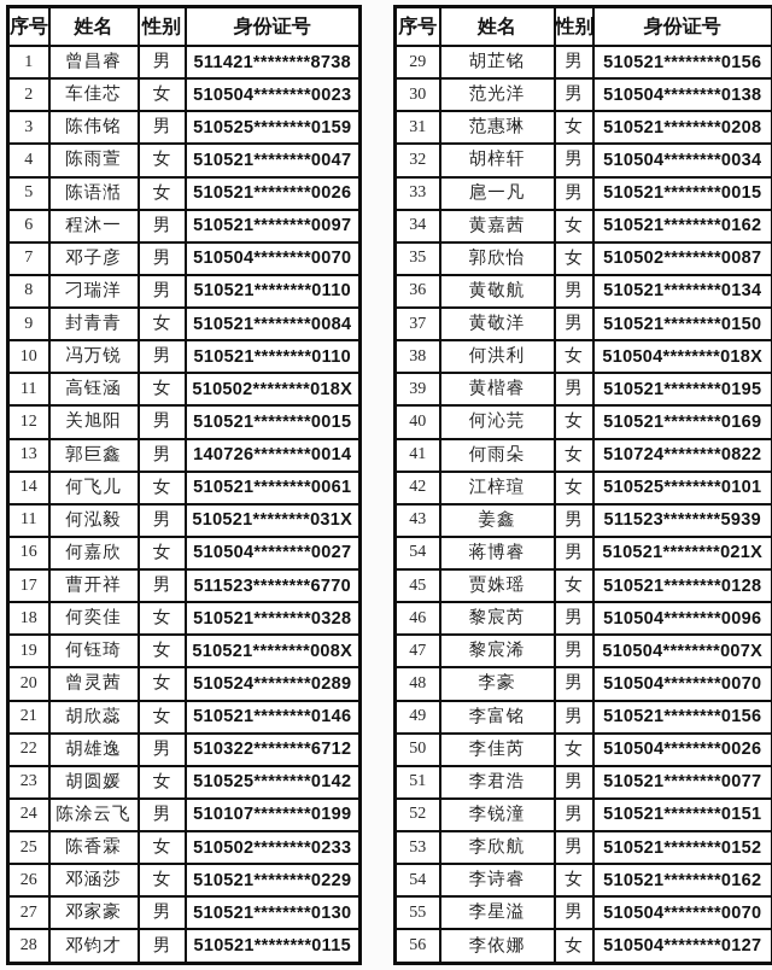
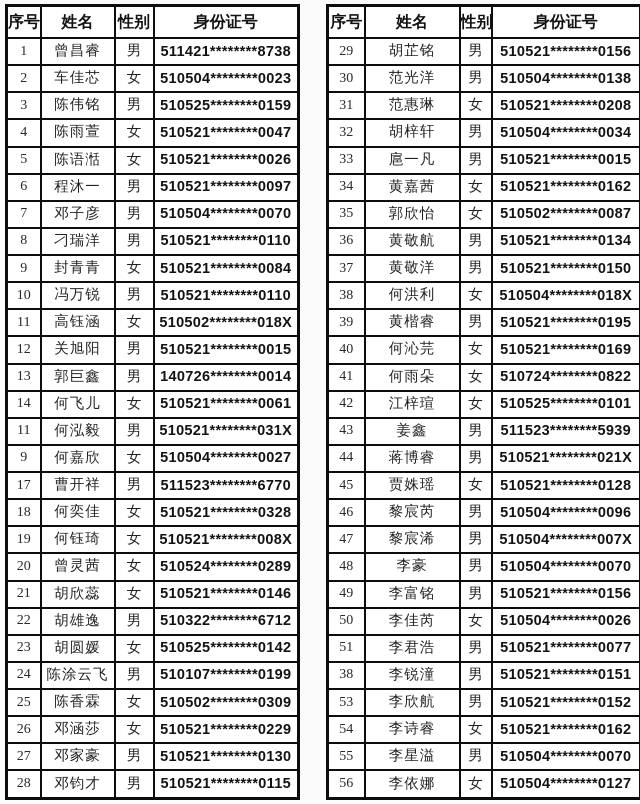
  序号	姓名	性别	身份证号
  1	曾昌睿	男	511421********8738
  2	车佳芯	女	510504********0023
  3	陈伟铭	男	510525********0159
  4	陈雨萱	女	510521********0047
  5	陈语湉	女	510521********0026
  6	程沐一	男	510521********0097
  7	邓子彦	男	510504********0070
  8	刁瑞洋	男	510521********0110
  9	封青青	女	510521********0084
  10	冯万锐	男	510521********0110
  11	高钰涵	女	510502********018X
  12	关旭阳	男	510521********0015
  13	郭巨鑫	男	140726********0014
  14	何飞儿	女	510521********0061
  11	何泓毅	男	510521********031X
- 16	何嘉欣	女	510504********0027
+ 9	何嘉欣	女	510504********0027
  17	曹开祥	男	511523********6770
  18	何奕佳	女	510521********0328
  19	何钰琦	女	510521********008X
  20	曾灵茜	女	510524********0289
  21	胡欣蕊	女	510521********0146
  22	胡雄逸	男	510322********6712
  23	胡圆媛	女	510525********0142
  24	陈涂云飞	男	510107********0199
- 25	陈香霖	女	510502********0233
+ 25	陈香霖	女	510502********0309
  26	邓涵莎	女	510521********0229
  27	邓家豪	男	510521********0130
  28	邓钧才	男	510521********0115
  序号	姓名	性别	身份证号
  29	胡芷铭	男	510521********0156
  30	范光洋	男	510504********0138
  31	范惠琳	女	510521********0208
  32	胡梓轩	男	510504********0034
  33	扈一凡	男	510521********0015
  34	黄嘉茜	女	510521********0162
  35	郭欣怡	女	510502********0087
  36	黄敬航	男	510521********0134
  37	黄敬洋	男	510521********0150
  38	何洪利	女	510504********018X
  39	黄楷睿	男	510521********0195
  40	何沁芫	女	510521********0169
  41	何雨朵	女	510724********0822
  42	江梓瑄	女	510525********0101
  43	姜鑫	男	511523********5939
- 54	蒋博睿	男	510521********021X
+ 44	蒋博睿	男	510521********021X
  45	贾姝瑶	女	510521********0128
  46	黎宸芮	男	510504********0096
  47	黎宸浠	男	510504********007X
  48	李豪	男	510504********0070
  49	李富铭	男	510521********0156
  50	李佳芮	女	510504********0026
  51	李君浩	男	510521********0077
- 52	李锐潼	男	510521********0151
+ 38	李锐潼	男	510521********0151
  53	李欣航	男	510521********0152
  54	李诗睿	女	510521********0162
  55	李星溢	男	510504********0070
  56	李依娜	女	510504********0127
